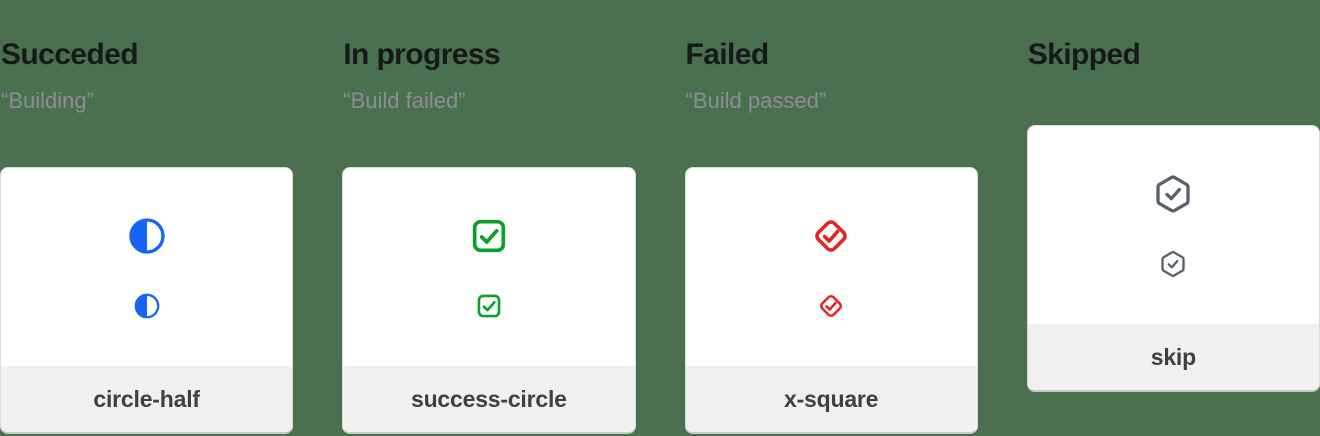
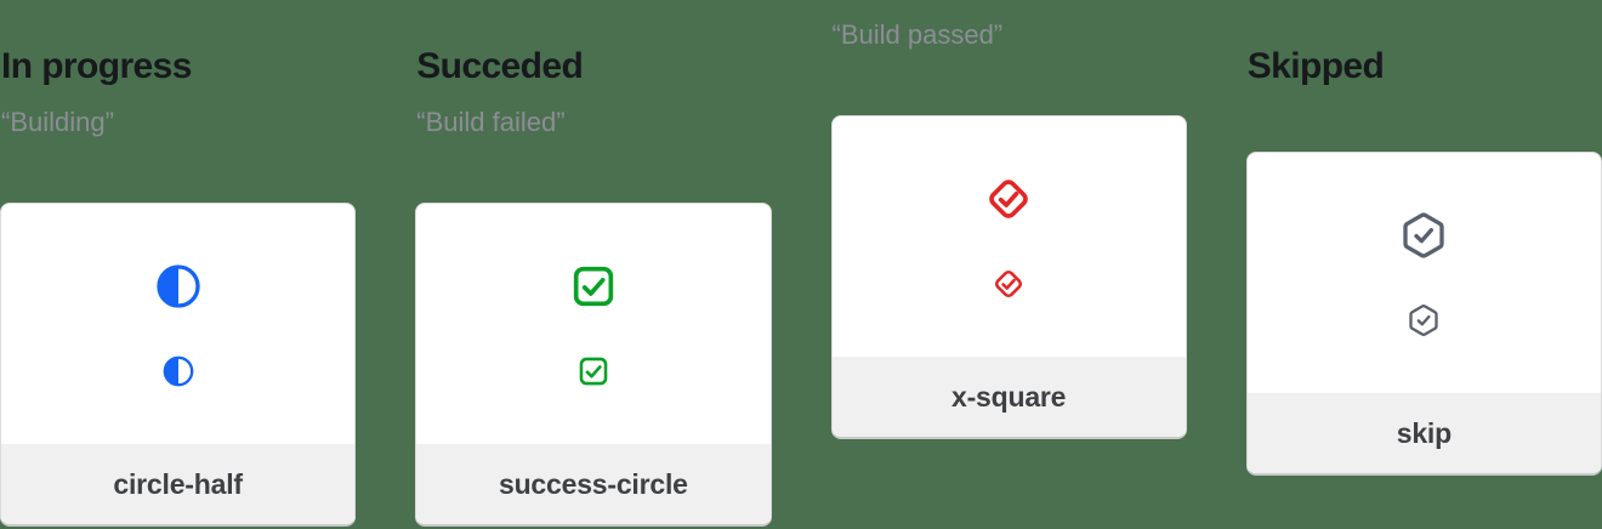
- Succeded
+ In progress
  “Building”
  circle-half
- In progress
+ Succeded
  “Build failed”
  success-circle
- Failed
  “Build passed”
  x-square
  Skipped
  skip
